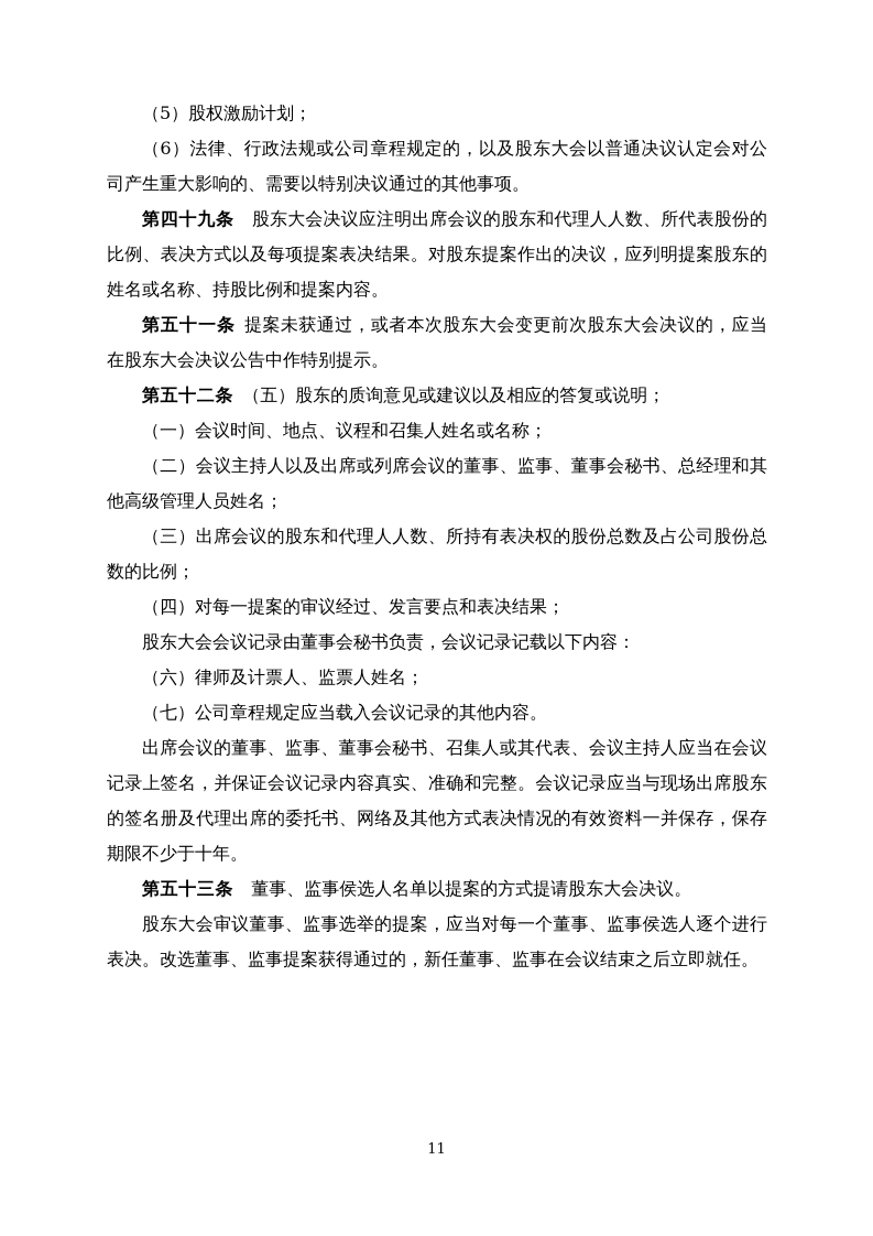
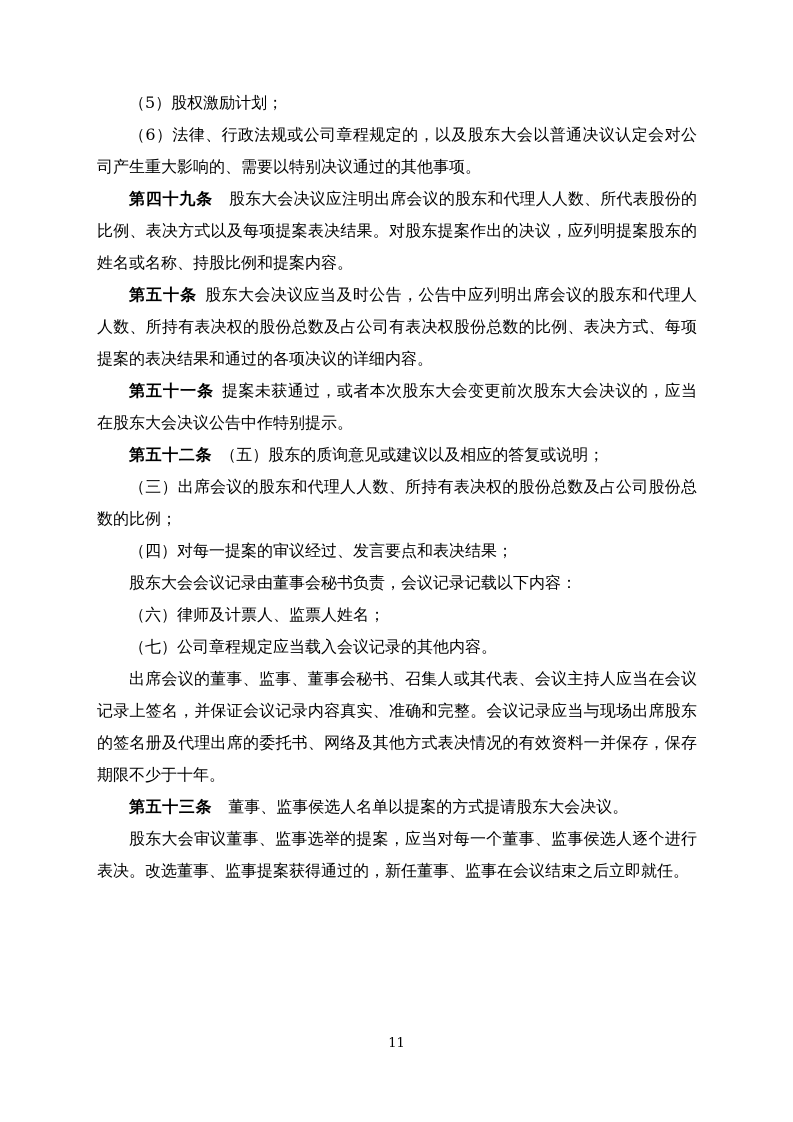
  （5）股权激励计划；
  （6）法律、行政法规或公司章程规定的，以及股东大会以普通决议认定会对公司产生重大影响的、需要以特别决议通过的其他事项。
  第四十九条 股东大会决议应注明出席会议的股东和代理人人数、所代表股份的比例、表决方式以及每项提案表决结果。对股东提案作出的决议，应列明提案股东的姓名或名称、持股比例和提案内容。
+ 第五十条 股东大会决议应当及时公告，公告中应列明出席会议的股东和代理人人数、所持有表决权的股份总数及占公司有表决权股份总数的比例、表决方式、每项提案的表决结果和通过的各项决议的详细内容。
  第五十一条 提案未获通过，或者本次股东大会变更前次股东大会决议的，应当在股东大会决议公告中作特别提示。
  第五十二条 （五）股东的质询意见或建议以及相应的答复或说明；
- （一）会议时间、地点、议程和召集人姓名或名称；
- （二）会议主持人以及出席或列席会议的董事、监事、董事会秘书、总经理和其他高级管理人员姓名；
  （三）出席会议的股东和代理人人数、所持有表决权的股份总数及占公司股份总数的比例；
  （四）对每一提案的审议经过、发言要点和表决结果；
  股东大会会议记录由董事会秘书负责，会议记录记载以下内容：
  （六）律师及计票人、监票人姓名；
  （七）公司章程规定应当载入会议记录的其他内容。
  出席会议的董事、监事、董事会秘书、召集人或其代表、会议主持人应当在会议记录上签名，并保证会议记录内容真实、准确和完整。会议记录应当与现场出席股东的签名册及代理出席的委托书、网络及其他方式表决情况的有效资料一并保存，保存期限不少于十年。
  第五十三条 董事、监事侯选人名单以提案的方式提请股东大会决议。
  股东大会审议董事、监事选举的提案，应当对每一个董事、监事侯选人逐个进行表决。改选董事、监事提案获得通过的，新任董事、监事在会议结束之后立即就任。
  11
